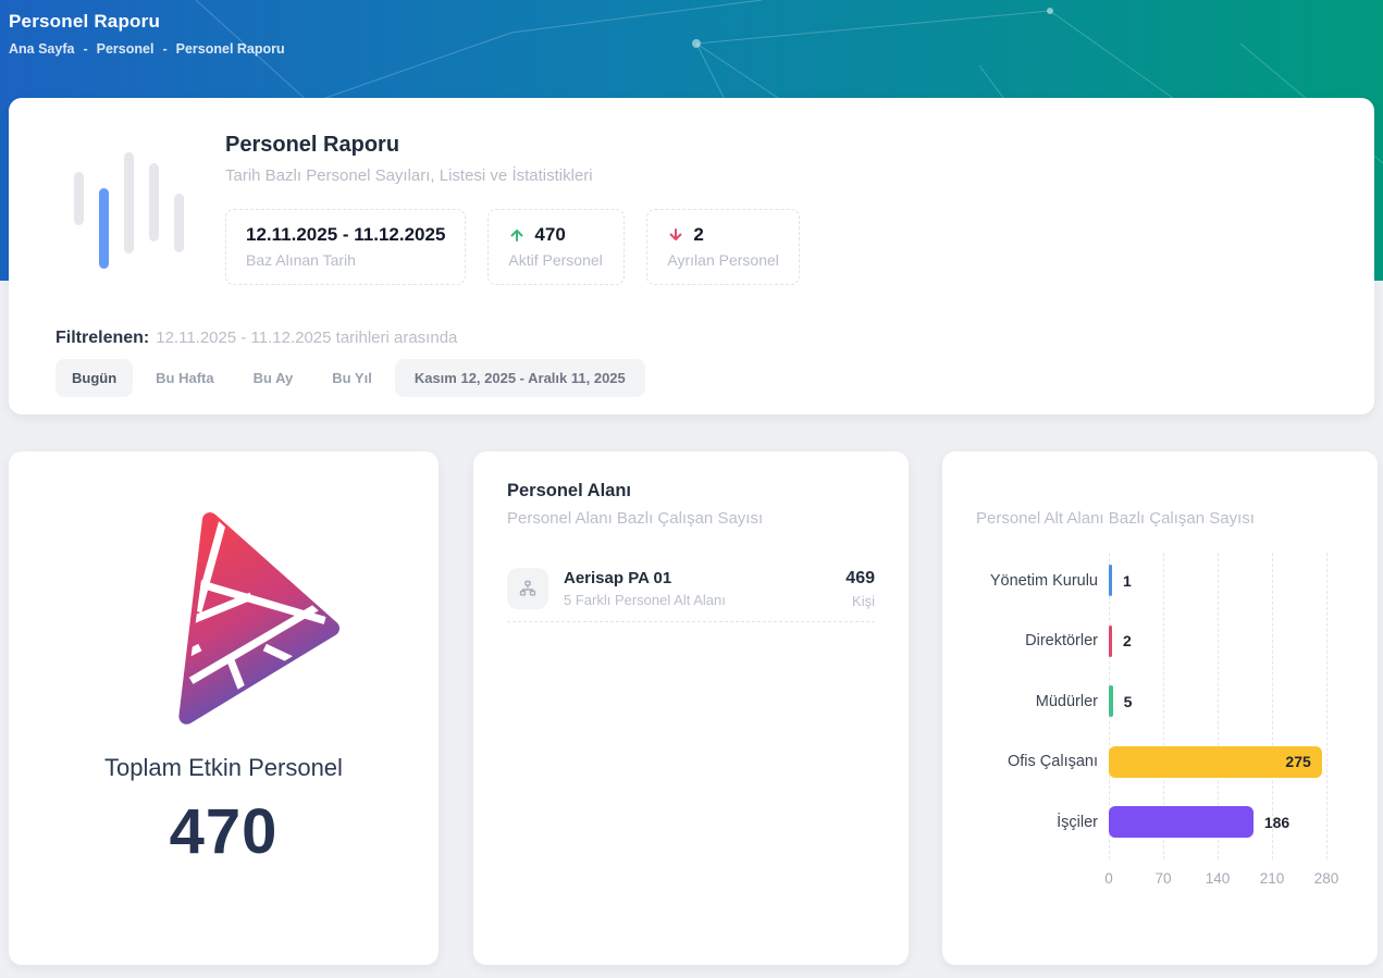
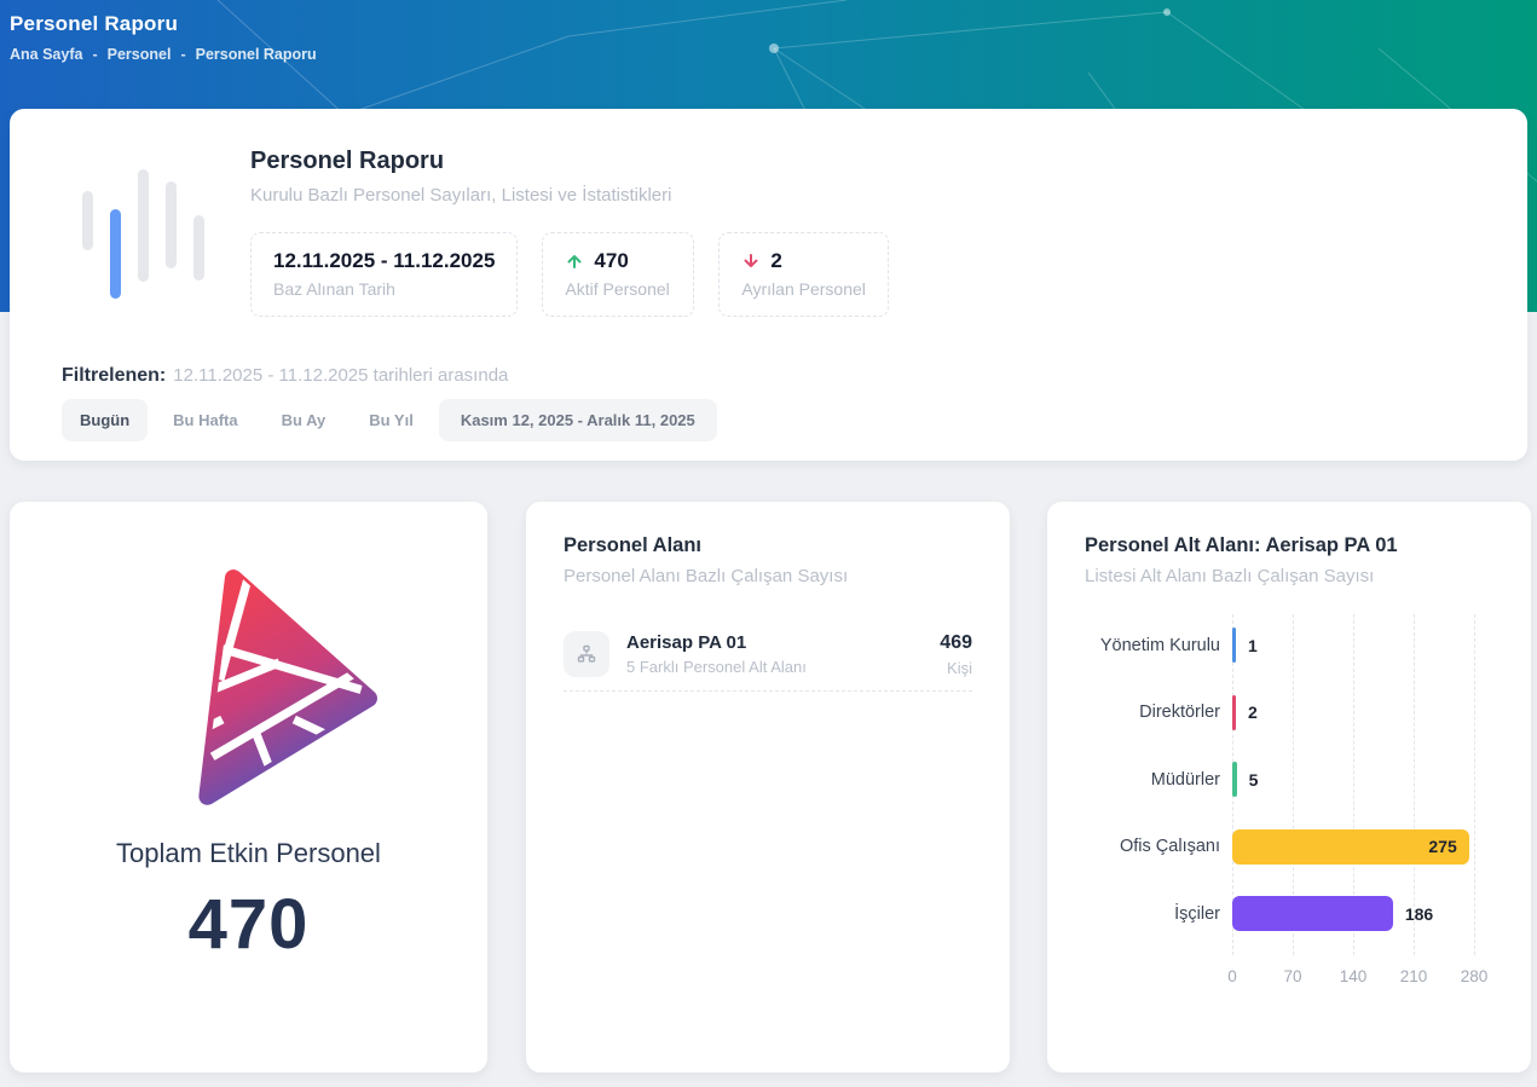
  Personel Raporu
  Ana Sayfa
  -
  Personel
  -
  Personel Raporu
  Personel Raporu
- Tarih Bazlı Personel Sayıları, Listesi ve İstatistikleri
+ Kurulu Bazlı Personel Sayıları, Listesi ve İstatistikleri
  12.11.2025 - 11.12.2025
  Baz Alınan Tarih
  470
  Aktif Personel
  2
  Ayrılan Personel
  Filtrelenen: 12.11.2025 - 11.12.2025 tarihleri arasında
  Bugün
  Bu Hafta
  Bu Ay
  Bu Yıl
  Kasım 12, 2025 - Aralık 11, 2025
  Toplam Etkin Personel
  470
  Personel Alanı
  Personel Alanı Bazlı Çalışan Sayısı
  Aerisap PA 01
  5 Farklı Personel Alt Alanı
  469
  Kişi
+ Personel Alt Alanı: Aerisap PA 01
- Personel Alt Alanı Bazlı Çalışan Sayısı
+ Listesi Alt Alanı Bazlı Çalışan Sayısı
  0
  70
  140
  210
  280
  Yönetim Kurulu
  1
  Direktörler
  2
  Müdürler
  5
  Ofis Çalışanı
  275
  İşçiler
  186
